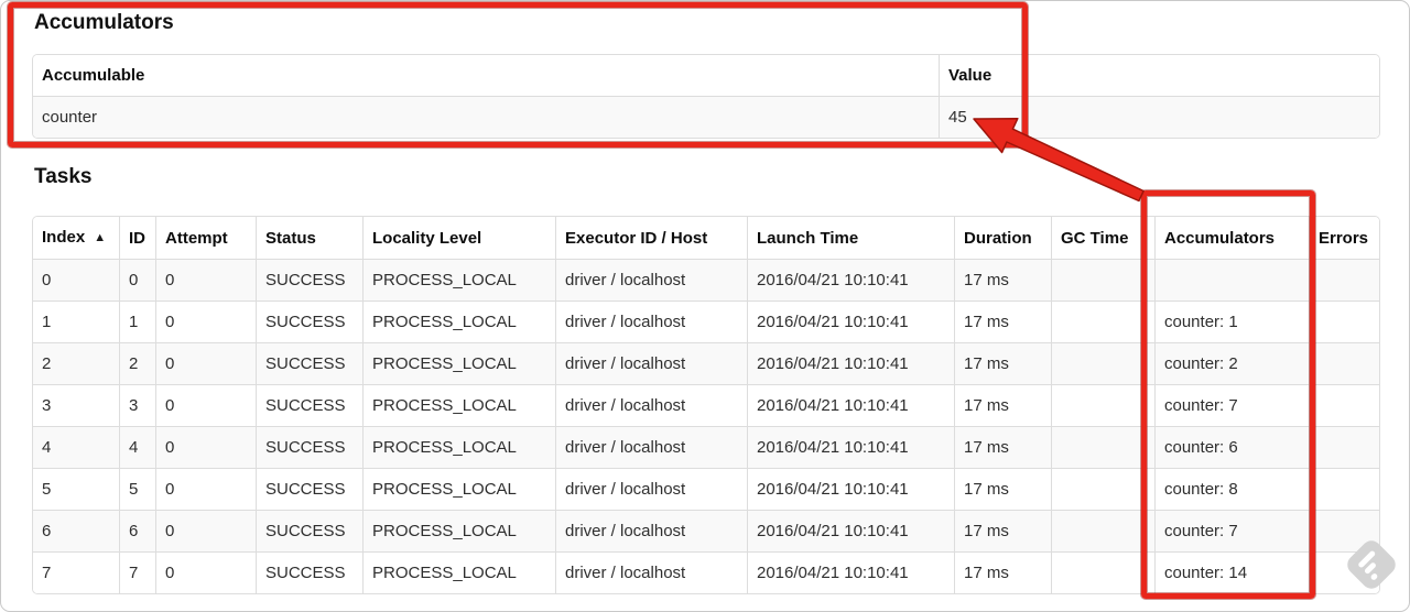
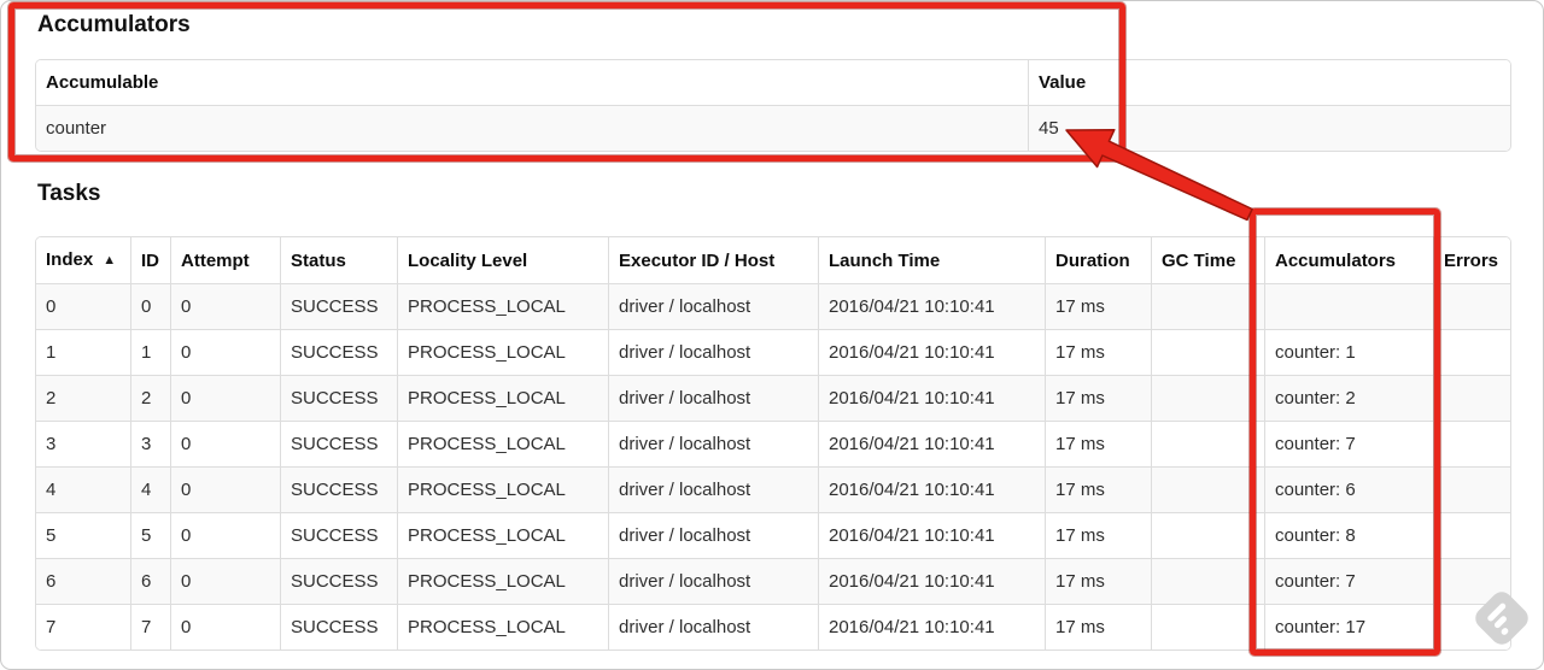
  Accumulators
  Accumulable	Value
  counter	45
  Tasks
  Index ▲	ID	Attempt	Status	Locality Level	Executor ID / Host	Launch Time	Duration	GC Time	Accumulators	Errors
  0	0	0	SUCCESS	PROCESS_LOCAL	driver / localhost	2016/04/21 10:10:41	17 ms
  1	1	0	SUCCESS	PROCESS_LOCAL	driver / localhost	2016/04/21 10:10:41	17 ms		counter: 1
  2	2	0	SUCCESS	PROCESS_LOCAL	driver / localhost	2016/04/21 10:10:41	17 ms		counter: 2
  3	3	0	SUCCESS	PROCESS_LOCAL	driver / localhost	2016/04/21 10:10:41	17 ms		counter: 7
  4	4	0	SUCCESS	PROCESS_LOCAL	driver / localhost	2016/04/21 10:10:41	17 ms		counter: 6
  5	5	0	SUCCESS	PROCESS_LOCAL	driver / localhost	2016/04/21 10:10:41	17 ms		counter: 8
  6	6	0	SUCCESS	PROCESS_LOCAL	driver / localhost	2016/04/21 10:10:41	17 ms		counter: 7
- 7	7	0	SUCCESS	PROCESS_LOCAL	driver / localhost	2016/04/21 10:10:41	17 ms		counter: 14
+ 7	7	0	SUCCESS	PROCESS_LOCAL	driver / localhost	2016/04/21 10:10:41	17 ms		counter: 17
